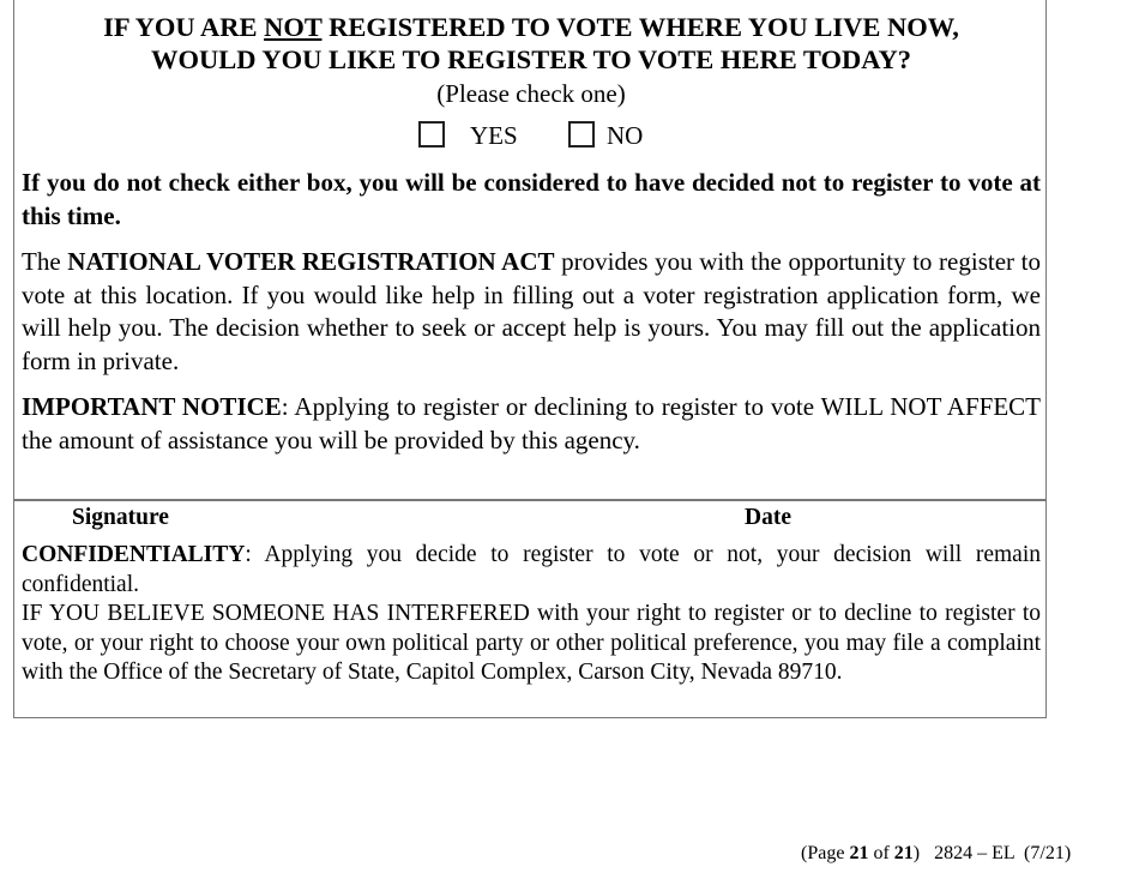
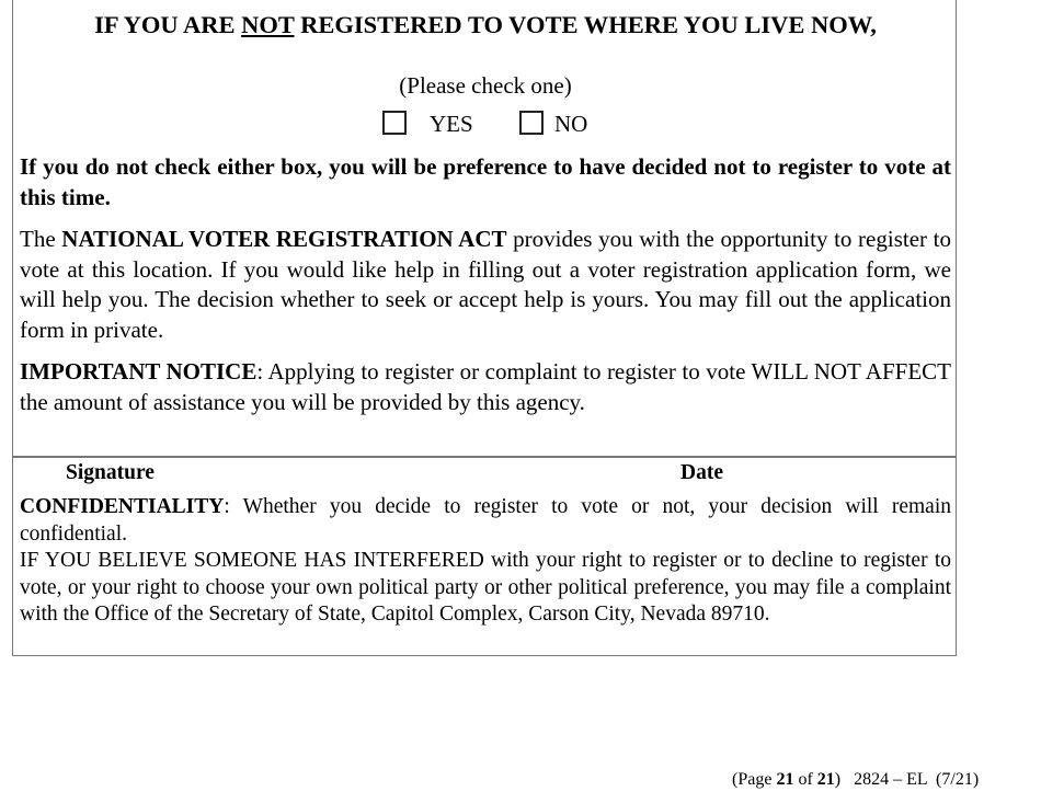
  IF YOU ARE NOT REGISTERED TO VOTE WHERE YOU LIVE NOW,
- WOULD YOU LIKE TO REGISTER TO VOTE HERE TODAY?
  (Please check one)
  YES
  NO
- If you do not check either box, you will be considered to have decided not to register to vote at this time.
+ If you do not check either box, you will be preference to have decided not to register to vote at this time.
  The NATIONAL VOTER REGISTRATION ACT provides you with the opportunity to register to vote at this location. If you would like help in filling out a voter registration application form, we will help you. The decision whether to seek or accept help is yours. You may fill out the application form in private.
- IMPORTANT NOTICE: Applying to register or declining to register to vote WILL NOT AFFECT the amount of assistance you will be provided by this agency.
+ IMPORTANT NOTICE: Applying to register or complaint to register to vote WILL NOT AFFECT the amount of assistance you will be provided by this agency.
  Signature
  Date
- CONFIDENTIALITY: Applying you decide to register to vote or not, your decision will remain confidential.
+ CONFIDENTIALITY: Whether you decide to register to vote or not, your decision will remain confidential.
  IF YOU BELIEVE SOMEONE HAS INTERFERED with your right to register or to decline to register to vote, or your right to choose your own political party or other political preference, you may file a complaint with the Office of the Secretary of State, Capitol Complex, Carson City, Nevada 89710.
  (Page 21 of 21) 2824 – EL (7/21)
